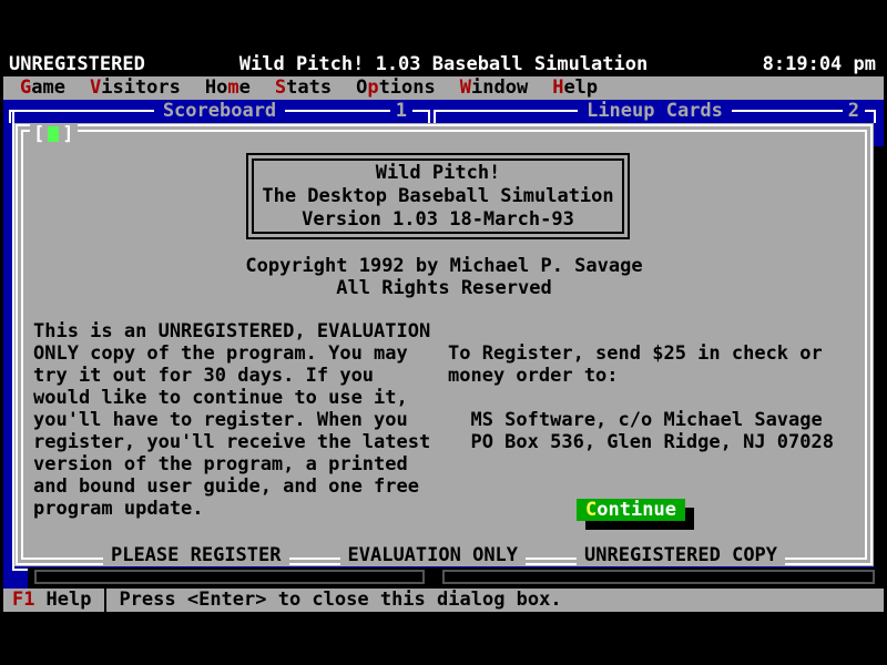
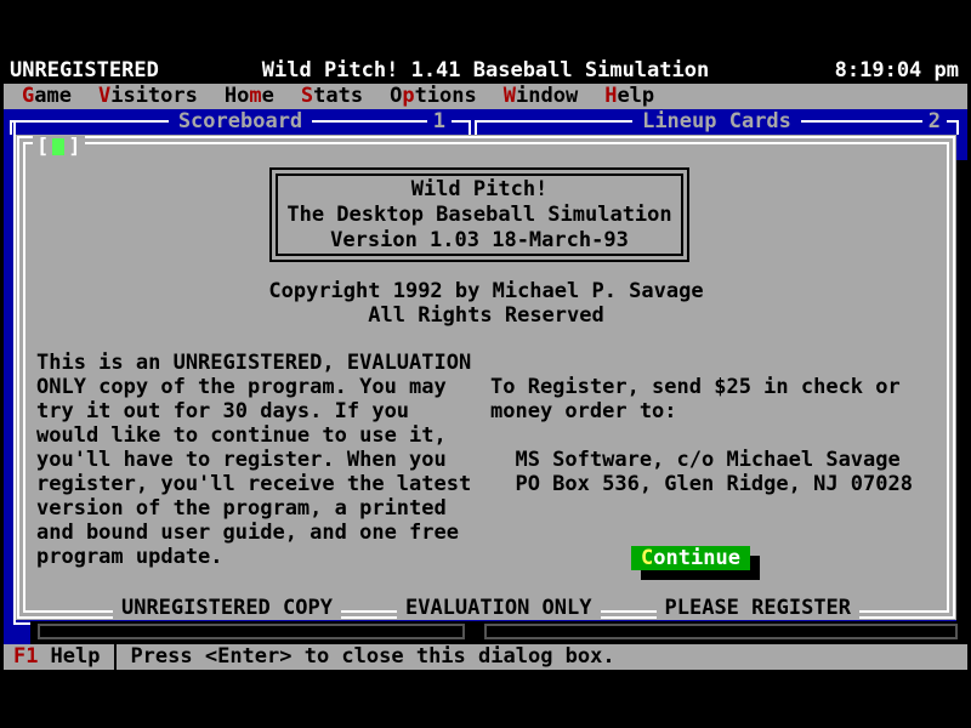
  UNREGISTERED
- Wild Pitch! 1.03 Baseball Simulation
+ Wild Pitch! 1.41 Baseball Simulation
  8:19:04 pm
  Game
  Visitors
  Home
  Stats
  Options
  Window
  Help
  Scoreboard
  1
  Lineup Cards
  2
  [ ]
  Wild Pitch!
  The Desktop Baseball Simulation
  Version 1.03 18-March-93
  Copyright 1992 by Michael P. Savage
  All Rights Reserved
  This is an UNREGISTERED, EVALUATION
  ONLY copy of the program. You may
  try it out for 30 days. If you
  would like to continue to use it,
  you'll have to register. When you
  register, you'll receive the latest
  version of the program, a printed
  and bound user guide, and one free
  program update.
  To Register, send $25 in check or
  money order to:
  MS Software, c/o Michael Savage
  PO Box 536, Glen Ridge, NJ 07028
  Continue
- PLEASE REGISTER
+ UNREGISTERED COPY
  EVALUATION ONLY
- UNREGISTERED COPY
+ PLEASE REGISTER
  F1
  Help
  Press <Enter> to close this dialog box.
